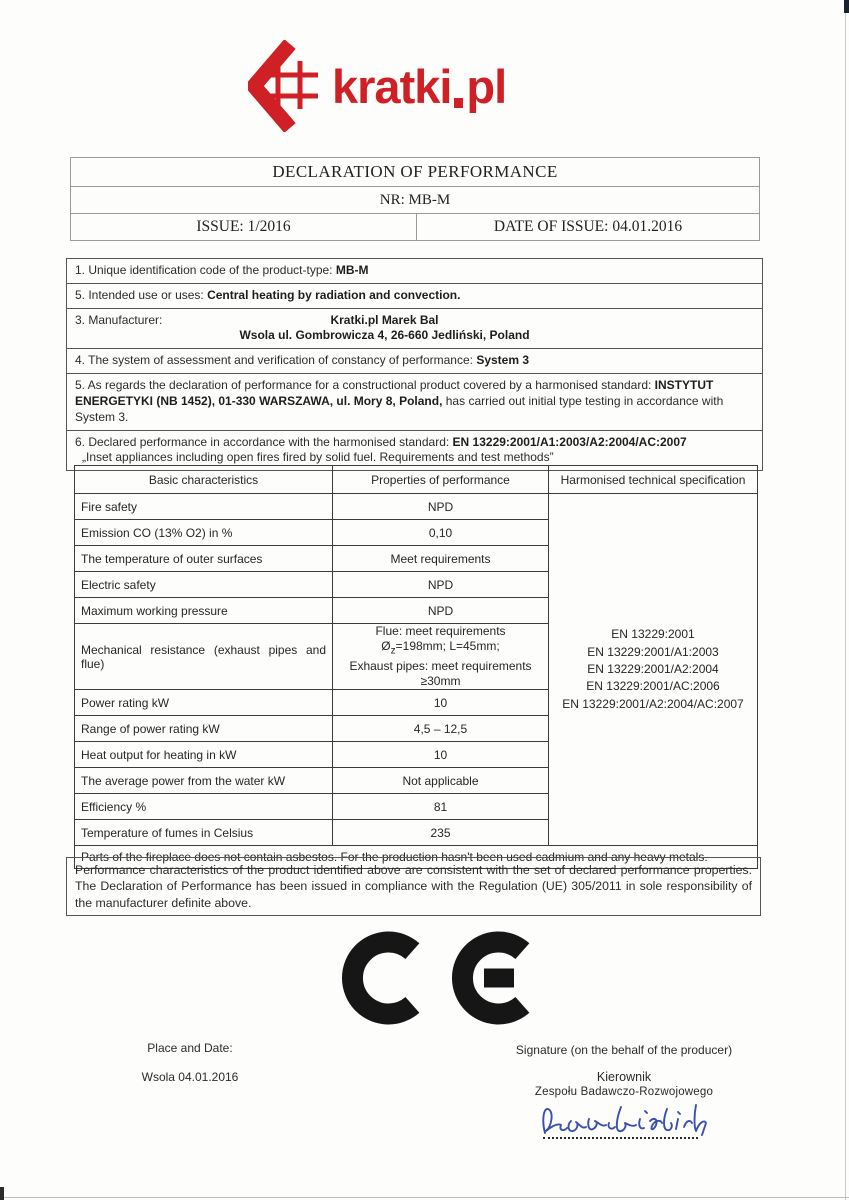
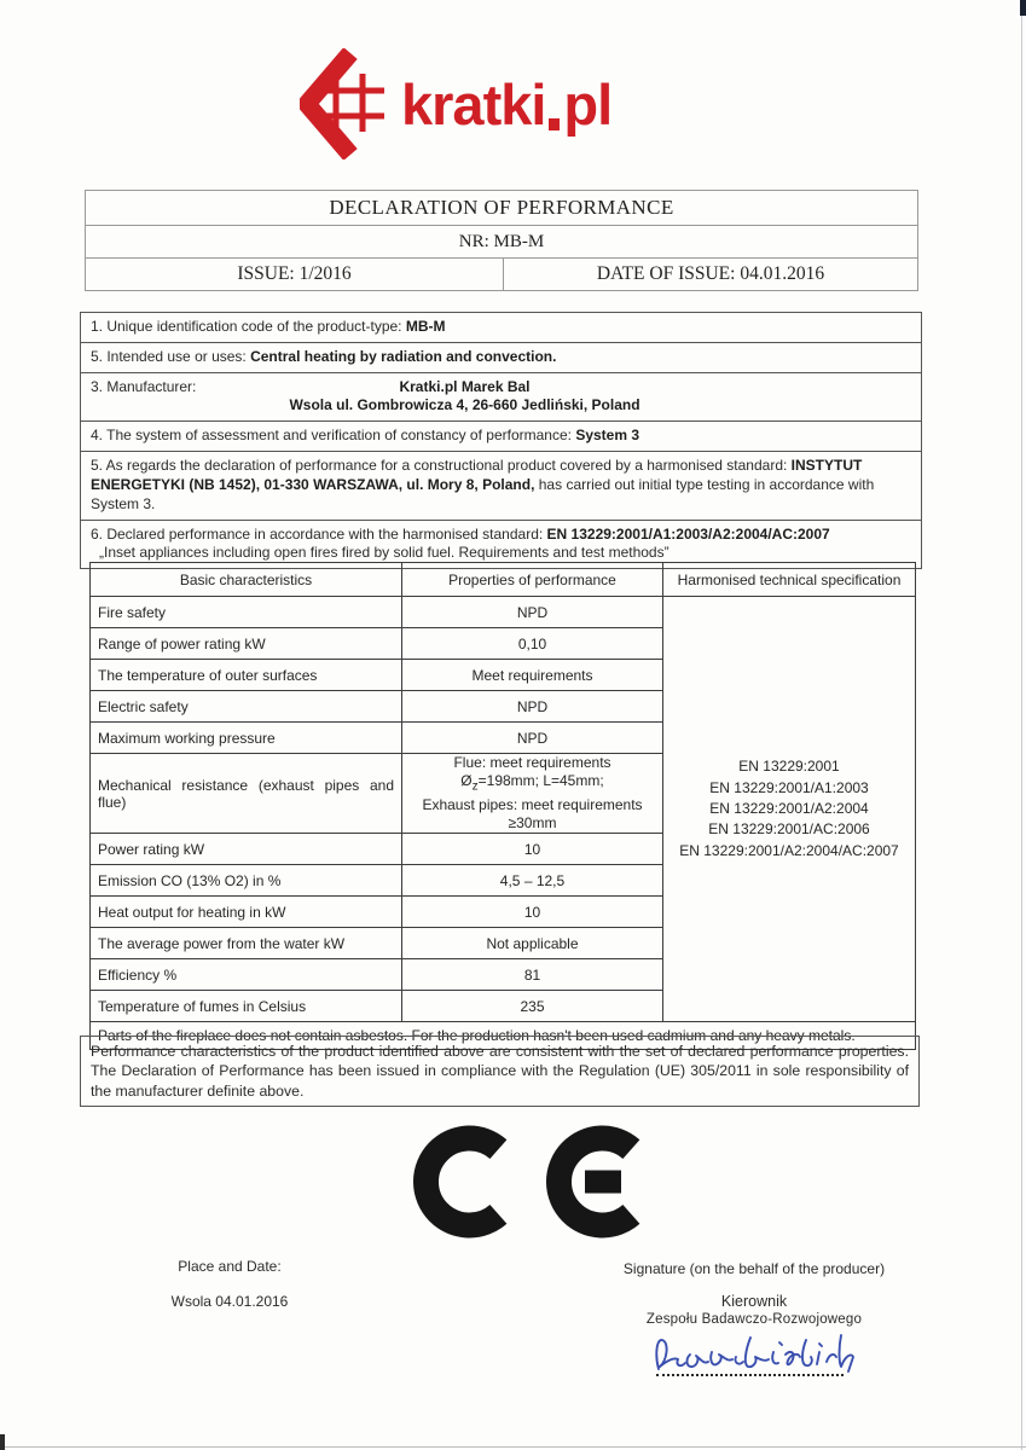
  kratki
  pl
  DECLARATION OF PERFORMANCE
  NR: MB-M
  ISSUE: 1/2016
  DATE OF ISSUE: 04.01.2016
  1. Unique identification code of the product-type: MB-M
  5. Intended use or uses: Central heating by radiation and convection.
  3. Manufacturer:
  Kratki.pl Marek Bal
  Wsola ul. Gombrowicza 4, 26-660 Jedliński, Poland
  4. The system of assessment and verification of constancy of performance: System 3
  5. As regards the declaration of performance for a constructional product covered by a harmonised standard: INSTYTUT ENERGETYKI (NB 1452), 01-330 WARSZAWA, ul. Mory 8, Poland, has carried out initial type testing in accordance with System 3.
  6. Declared performance in accordance with the harmonised standard: EN 13229:2001/A1:2003/A2:2004/AC:2007
  „Inset appliances including open fires fired by solid fuel. Requirements and test methods”
  Basic characteristics	Properties of performance	Harmonised technical specification
  Fire safety	NPD	EN 13229:2001 EN 13229:2001/A1:2003 EN 13229:2001/A2:2004 EN 13229:2001/AC:2006 EN 13229:2001/A2:2004/AC:2007
- Emission CO (13% O2) in %	0,10
+ Range of power rating kW	0,10
  The temperature of outer surfaces	Meet requirements
  Electric safety	NPD
  Maximum working pressure	NPD
  Mechanical resistance (exhaust pipes and flue)	Flue: meet requirements Øz=198mm; L=45mm; Exhaust pipes: meet requirements ≥30mm
  Power rating kW	10
- Range of power rating kW	4,5 – 12,5
+ Emission CO (13% O2) in %	4,5 – 12,5
  Heat output for heating in kW	10
  The average power from the water kW	Not applicable
  Efficiency %	81
  Temperature of fumes in Celsius	235
  Parts of the fireplace does not contain asbestos. For the production hasn't been used cadmium and any heavy metals.
  Performance characteristics of the product identified above are consistent with the set of declared performance properties. The Declaration of Performance has been issued in compliance with the Regulation (UE) 305/2011 in sole responsibility of the manufacturer definite above.
  Place and Date:
  Wsola 04.01.2016
  Signature (on the behalf of the producer)
  Kierownik
  Zespołu Badawczo-Rozwojowego
